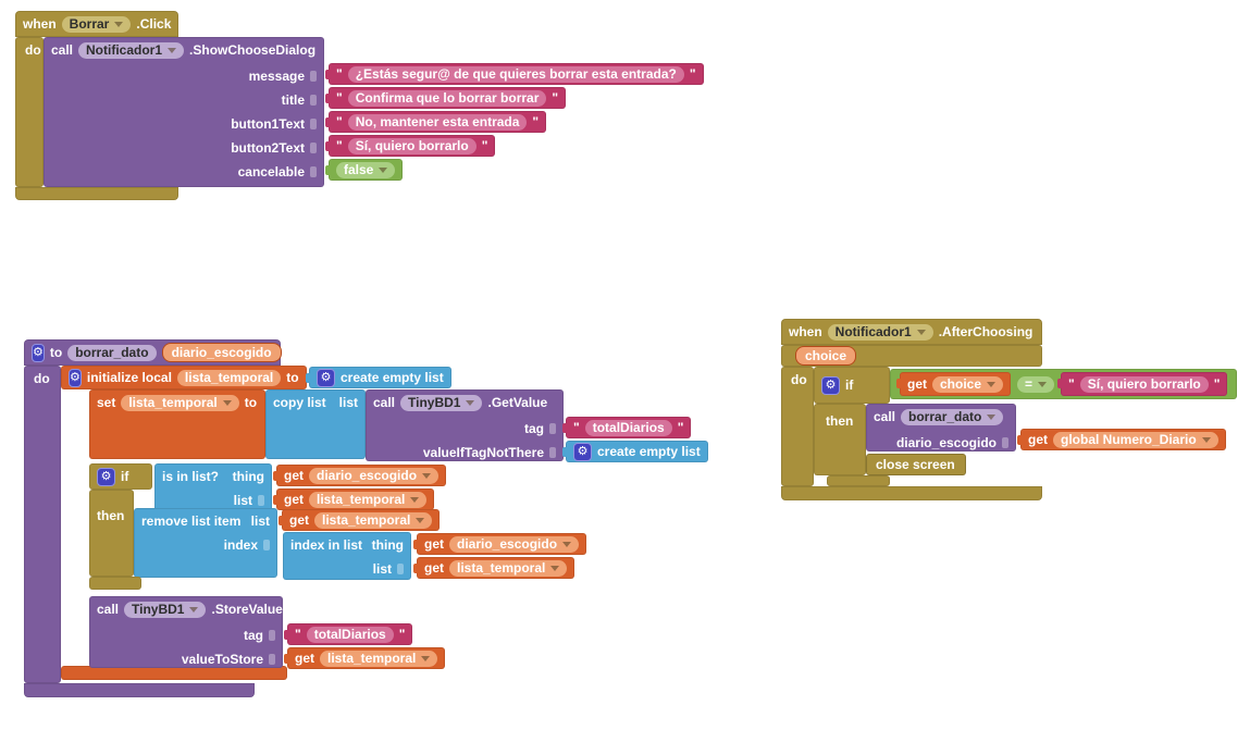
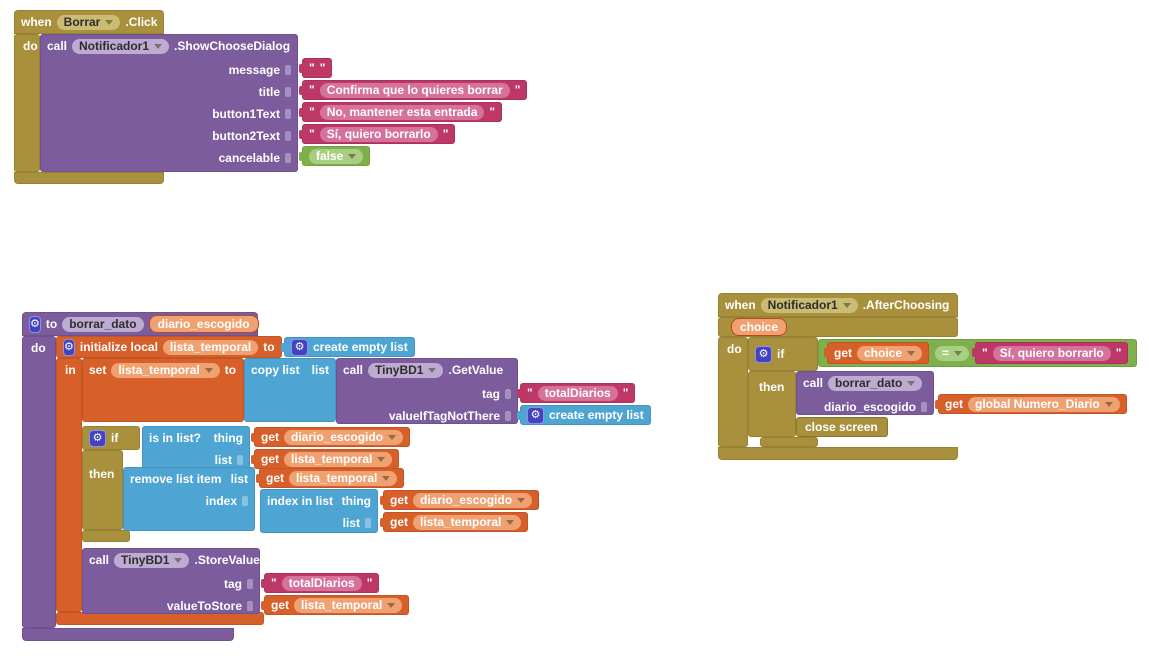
  when
  Borrar
  .Click
  do
  call
  Notificador1
  .ShowChooseDialog
  message
  title
  button1Text
  button2Text
  cancelable
  "
- ¿Estás segur@ de que quieres borrar esta entrada?
  "
  "
- Confirma que lo borrar borrar
+ Confirma que lo quieres borrar
  "
  "
  No, mantener esta entrada
  "
  "
  Sí, quiero borrarlo
  "
  false
  ⚙
  to
  borrar_dato
  diario_escogido
  do
  ⚙
  initialize local
  lista_temporal
  to
  ⚙
  create empty list
+ in
  set
  lista_temporal
  to
  copy list
  list
  call
  TinyBD1
  .GetValue
  tag
  valueIfTagNotThere
  "
  totalDiarios
  "
  ⚙
  create empty list
  ⚙
  if
  is in list?
  thing
  list
  get
  diario_escogido
  get
  lista_temporal
  then
  remove list item
  list
  index
  get
  lista_temporal
  index in list
  thing
  list
  get
  diario_escogido
  get
  lista_temporal
  call
  TinyBD1
  .StoreValue
  tag
  valueToStore
  "
  totalDiarios
  "
  get
  lista_temporal
  when
  Notificador1
  .AfterChoosing
  choice
  do
  ⚙
  if
  get
  choice
  =
  "
  Sí, quiero borrarlo
  "
  then
  call
  borrar_dato
  diario_escogido
  get
  global Numero_Diario
  close screen
